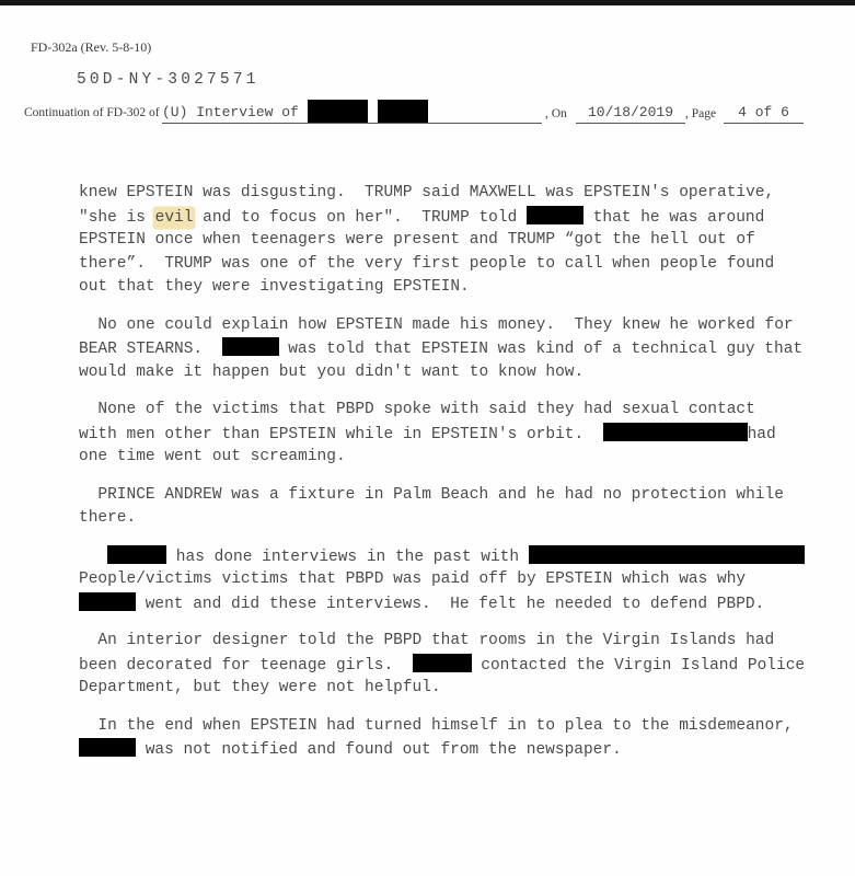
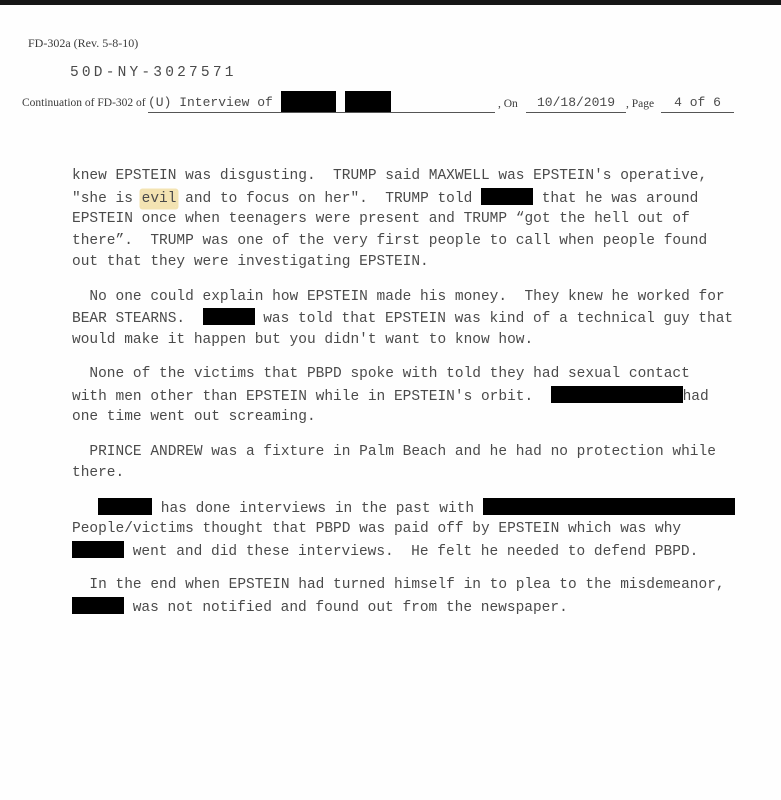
  FD-302a (Rev. 5-8-10)
  50D-NY-3027571
  Continuation of FD-302 of
  (U) Interview of
  , On
  10/18/2019
  , Page
  4 of 6
  knew EPSTEIN was disgusting. TRUMP said MAXWELL was EPSTEIN's operative,
  "she is evil and to focus on her". TRUMP told that he was around
  EPSTEIN once when teenagers were present and TRUMP “got the hell out of
  there”. TRUMP was one of the very first people to call when people found
  out that they were investigating EPSTEIN.
  No one could explain how EPSTEIN made his money. They knew he worked for
  BEAR STEARNS. was told that EPSTEIN was kind of a technical guy that
  would make it happen but you didn't want to know how.
- None of the victims that PBPD spoke with said they had sexual contact
+ None of the victims that PBPD spoke with told they had sexual contact
  with men other than EPSTEIN while in EPSTEIN's orbit. had
  one time went out screaming.
  PRINCE ANDREW was a fixture in Palm Beach and he had no protection while
  there.
  has done interviews in the past with
- People/victims victims that PBPD was paid off by EPSTEIN which was why
+ People/victims thought that PBPD was paid off by EPSTEIN which was why
  went and did these interviews. He felt he needed to defend PBPD.
- An interior designer told the PBPD that rooms in the Virgin Islands had
- been decorated for teenage girls. contacted the Virgin Island Police
- Department, but they were not helpful.
  In the end when EPSTEIN had turned himself in to plea to the misdemeanor,
  was not notified and found out from the newspaper.
